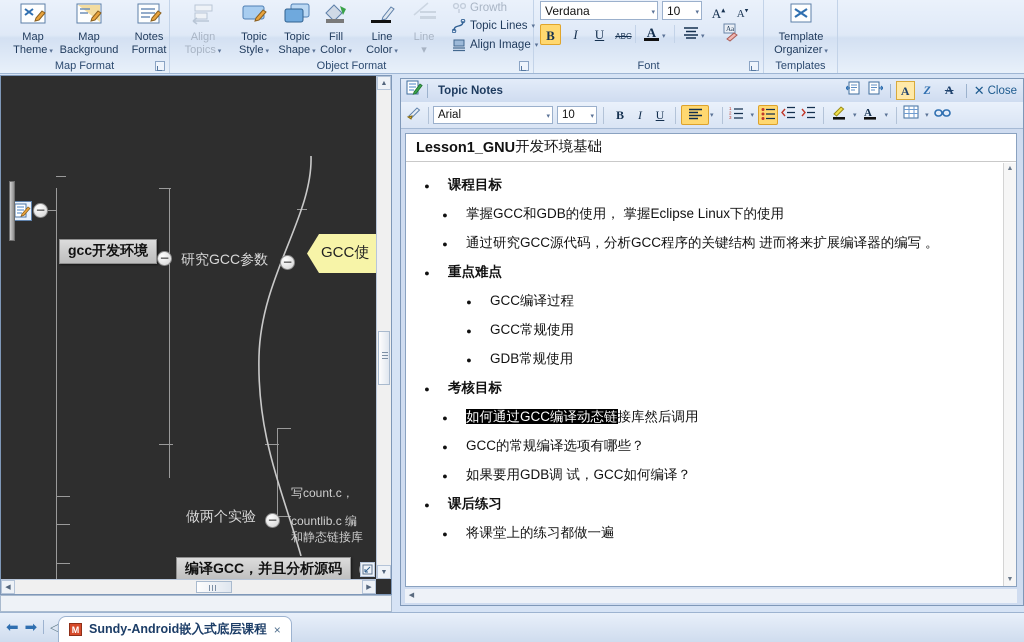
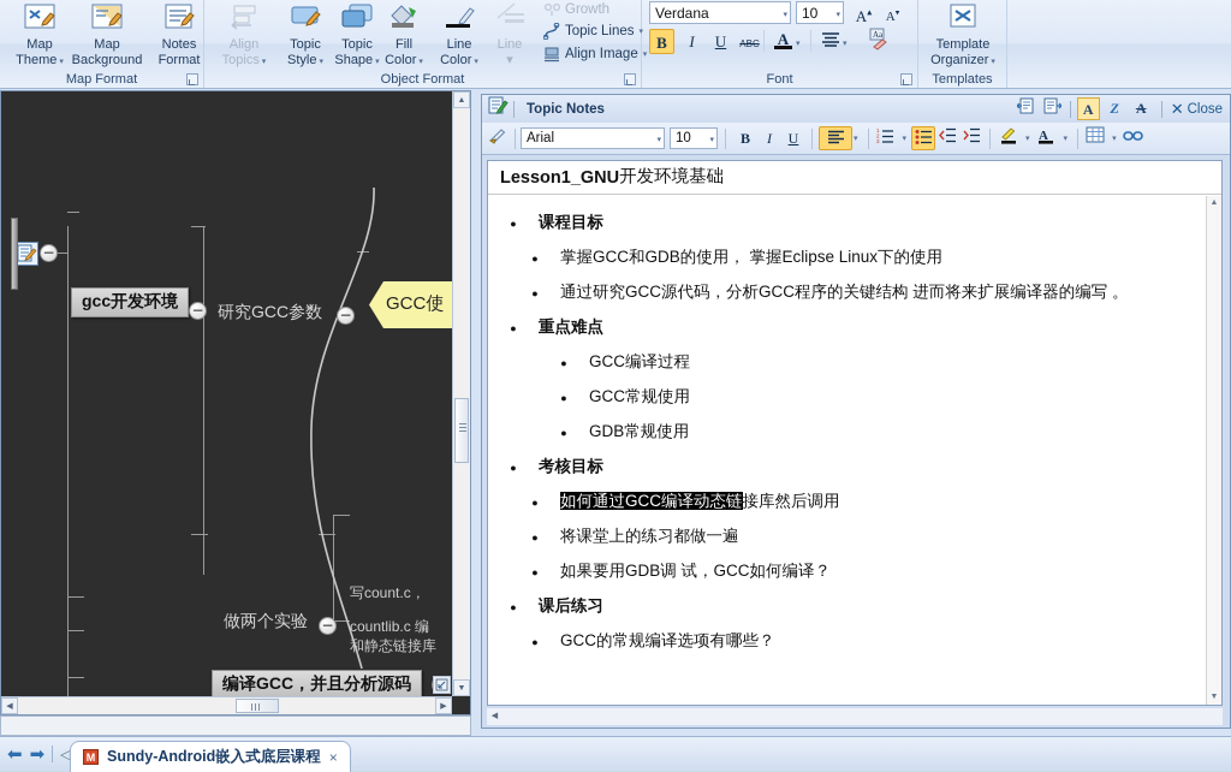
  Map
  Theme
  Map
  Background
  Notes
  Format
  Map Format
  Align
  Topics
  Topic
  Style
  Topic
  Shape
  Fill
  Color
  Line
  Color
  Line
  ▾
  Growth
  Topic Lines
  Align Image
  Object Format
  Verdana
  10
  A▴
  A▾
  B
  I
  U
  ABC
  A
  Aa
  Font
  Template
  Organizer
  Templates
  −
  gcc开发环境
  −
  研究GCC参数
  −
  GCC使
  做两个实验
  −
  写count.c，
  countlib.c 编
  和静态链接库
  编译GCC，并且分析源码
  Topic Notes
  A
  Z
  A
  ✕
  Close
  Arial
  10
  B
  I
  U
  A
  Lesson1_GNU
  开发环境基础
  ●
  课程目标
  ●
  掌握GCC和GDB的使用， 掌握Eclipse Linux下的使用
  ●
  通过研究GCC源代码，分析GCC程序的关键结构 进而将来扩展编译器的编写 。
  ●
  重点难点
  ●
  GCC编译过程
  ●
  GCC常规使用
  ●
  GDB常规使用
  ●
  考核目标
  ●
  如何通过GCC编译动态链接库然后调用
  ●
- GCC的常规编译选项有哪些？
+ 将课堂上的练习都做一遍
  ●
  如果要用GDB调 试，GCC如何编译？
  ●
  课后练习
  ●
- 将课堂上的练习都做一遍
+ GCC的常规编译选项有哪些？
  ⬅
  ➡
  ◁
  M
  Sundy-Android嵌入式底层课程
  ×
